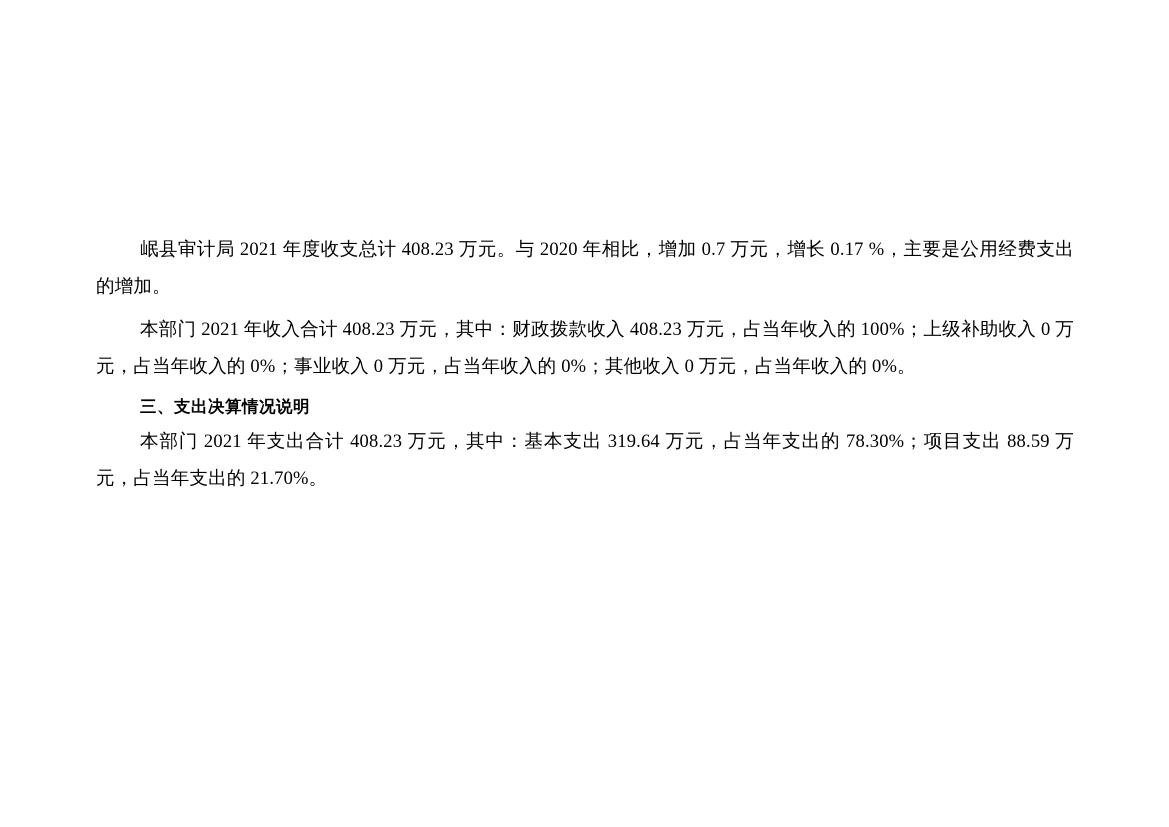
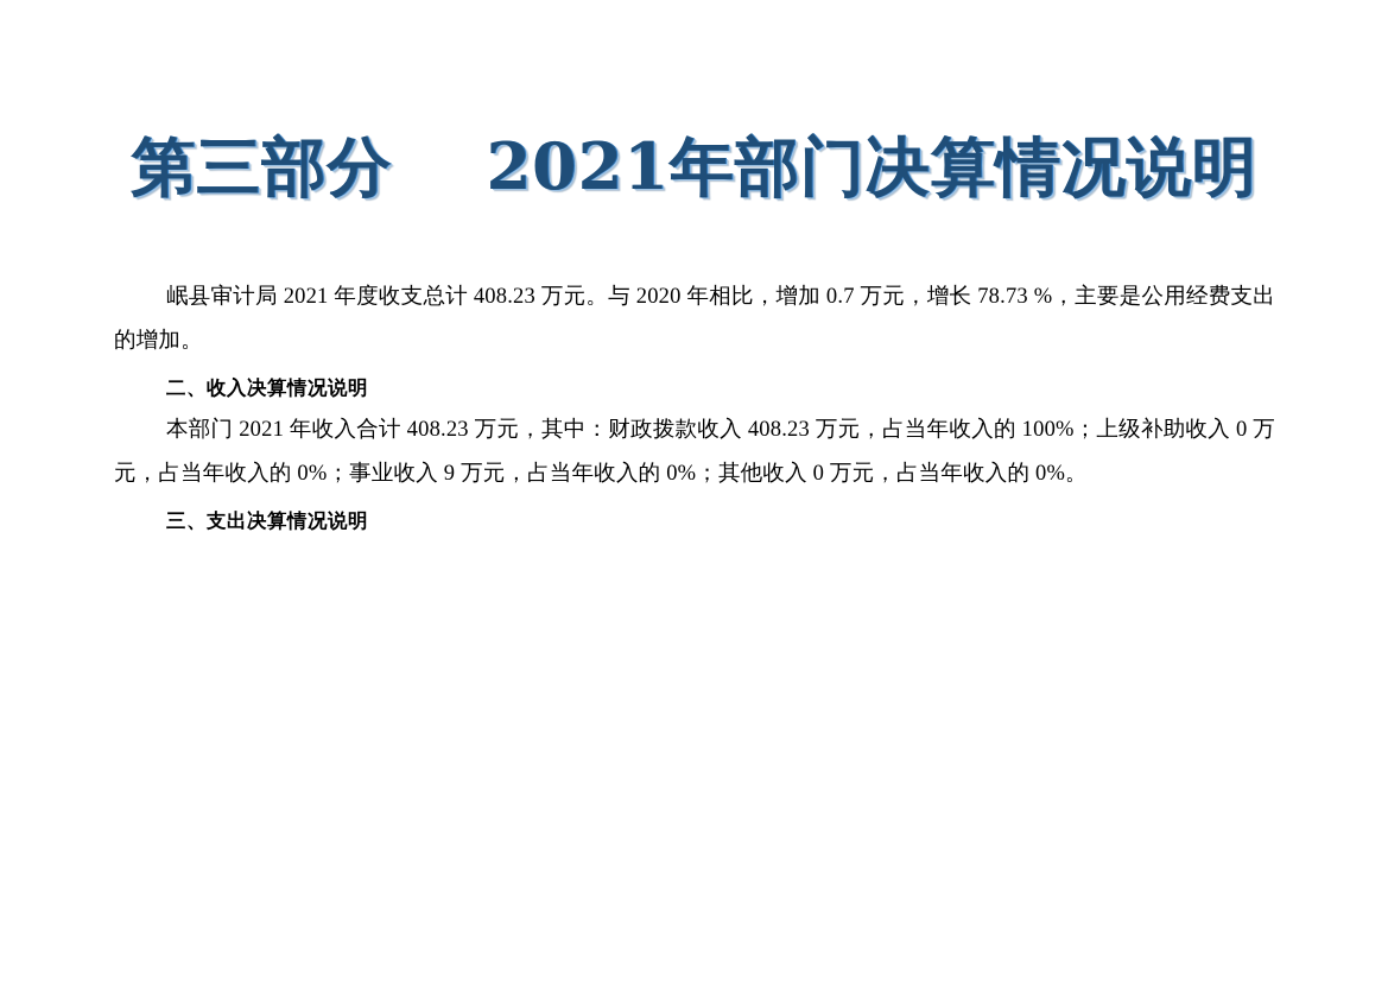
+ 第三部分 2021年部门决算情况说明
- 岷县审计局 2021 年度收支总计 408.23 万元。与 2020 年相比，增加 0.7 万元，增长 0.17 %，主要是公用经费支出的增加。
+ 岷县审计局 2021 年度收支总计 408.23 万元。与 2020 年相比，增加 0.7 万元，增长 78.73 %，主要是公用经费支出的增加。
+ 二、收入决算情况说明
- 本部门 2021 年收入合计 408.23 万元，其中：财政拨款收入 408.23 万元，占当年收入的 100%；上级补助收入 0 万元，占当年收入的 0%；事业收入 0 万元，占当年收入的 0%；其他收入 0 万元，占当年收入的 0%。
+ 本部门 2021 年收入合计 408.23 万元，其中：财政拨款收入 408.23 万元，占当年收入的 100%；上级补助收入 0 万元，占当年收入的 0%；事业收入 9 万元，占当年收入的 0%；其他收入 0 万元，占当年收入的 0%。
  三、支出决算情况说明
- 本部门 2021 年支出合计 408.23 万元，其中：基本支出 319.64 万元，占当年支出的 78.30%；项目支出 88.59 万元，占当年支出的 21.70%。
